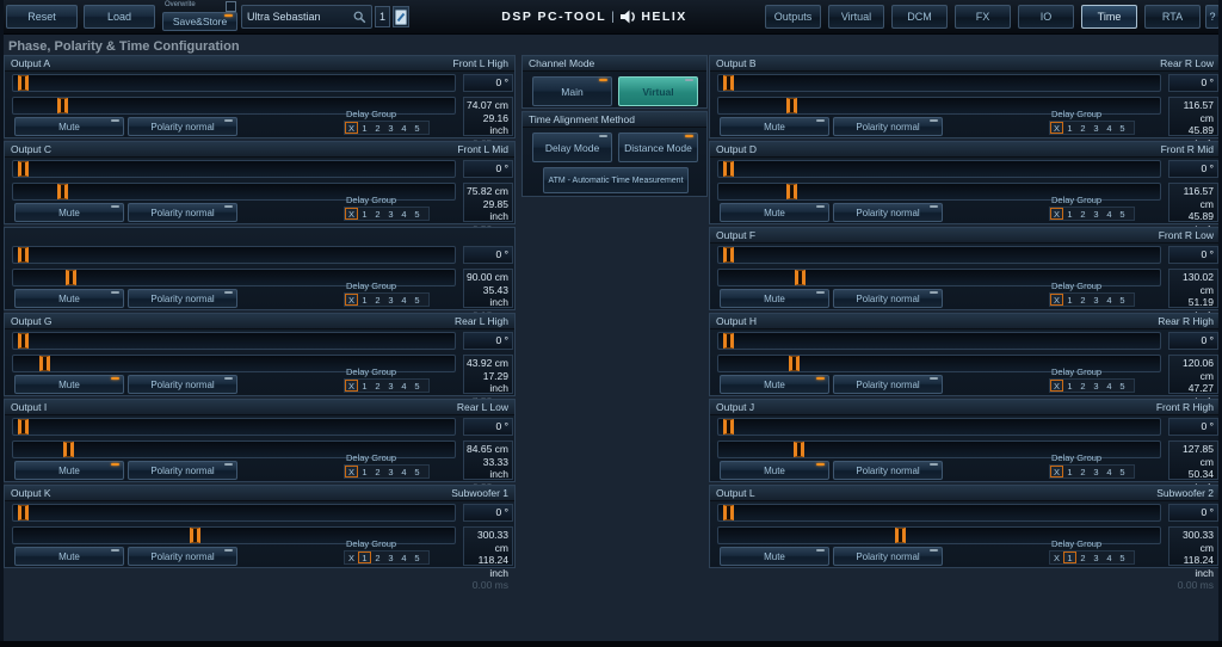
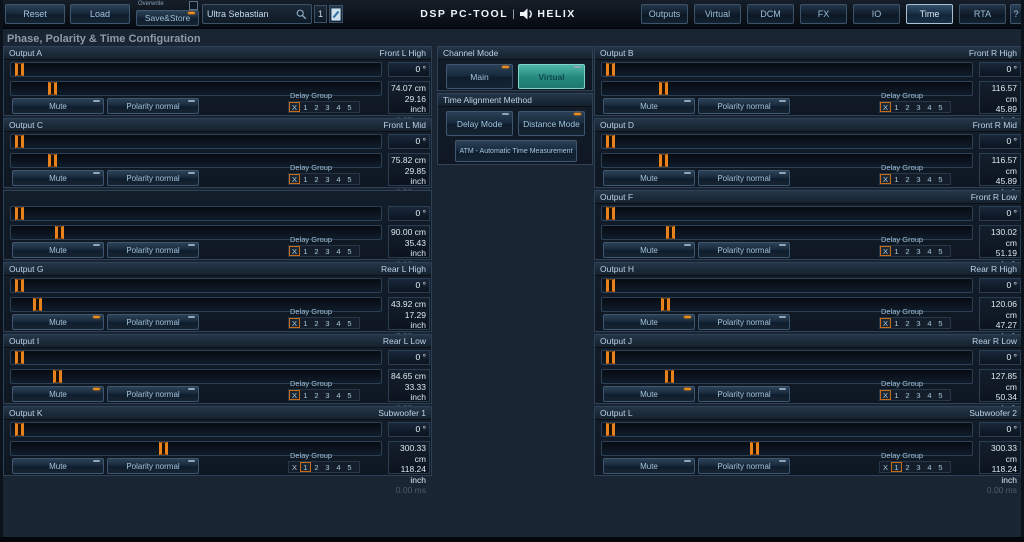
  Reset
  Load
  Save&Store
  Ultra Sebastian
  1
  DSP PC-TOOL
  |
  HELIX
  Outputs
  Virtual
  DCM
  FX
  IO
  Time
  RTA
  ?
  Phase, Polarity & Time Configuration
  Output A
  Front L High
  0 °
  74.07 cm
  29.16 inch
  Mute
  Polarity normal
  Delay Group
  X
  1
  2
  3
  4
  5
  Output C
  Front L Mid
  0 °
  75.82 cm
  29.85 inch
  Mute
  Polarity normal
  Delay Group
  X
  1
  2
  3
  4
  5
  0 °
  90.00 cm
  35.43 inch
  Mute
  Polarity normal
  Delay Group
  X
  1
  2
  3
  4
  5
  Output G
  Rear L High
  0 °
  43.92 cm
  17.29 inch
  Mute
  Polarity normal
  Delay Group
  X
  1
  2
  3
  4
  5
  Output I
  Rear L Low
  0 °
  84.65 cm
  33.33 inch
  Mute
  Polarity normal
  Delay Group
  X
  1
  2
  3
  4
  5
  Output K
  Subwoofer 1
  0 °
  300.33 cm
  118.24 inch
  0.00 ms
  Mute
  Polarity normal
  Delay Group
  X
  1
  2
  3
  4
  5
  Output B
- Rear R Low
+ Front R High
  0 °
  116.57 cm
  Mute
  Polarity normal
  Delay Group
  X
  1
  2
  3
  4
  5
  Output D
  Front R Mid
  0 °
  116.57 cm
  Mute
  Polarity normal
  Delay Group
  X
  1
  2
  3
  4
  5
  Output F
  Front R Low
  0 °
  130.02 cm
  Mute
  Polarity normal
  Delay Group
  X
  1
  2
  3
  4
  5
  Output H
  Rear R High
  0 °
  120.06 cm
  Mute
  Polarity normal
  Delay Group
  X
  1
  2
  3
  4
  5
  Output J
- Front R High
+ Rear R Low
  0 °
  127.85 cm
  Mute
  Polarity normal
  Delay Group
  X
  1
  2
  3
  4
  5
  Output L
  Subwoofer 2
  0 °
  300.33 cm
  118.24 inch
  0.00 ms
  Mute
  Polarity normal
  Delay Group
  X
  1
  2
  3
  4
  5
  Channel Mode
  Main
  Virtual
  Time Alignment Method
  Delay Mode
  Distance Mode
